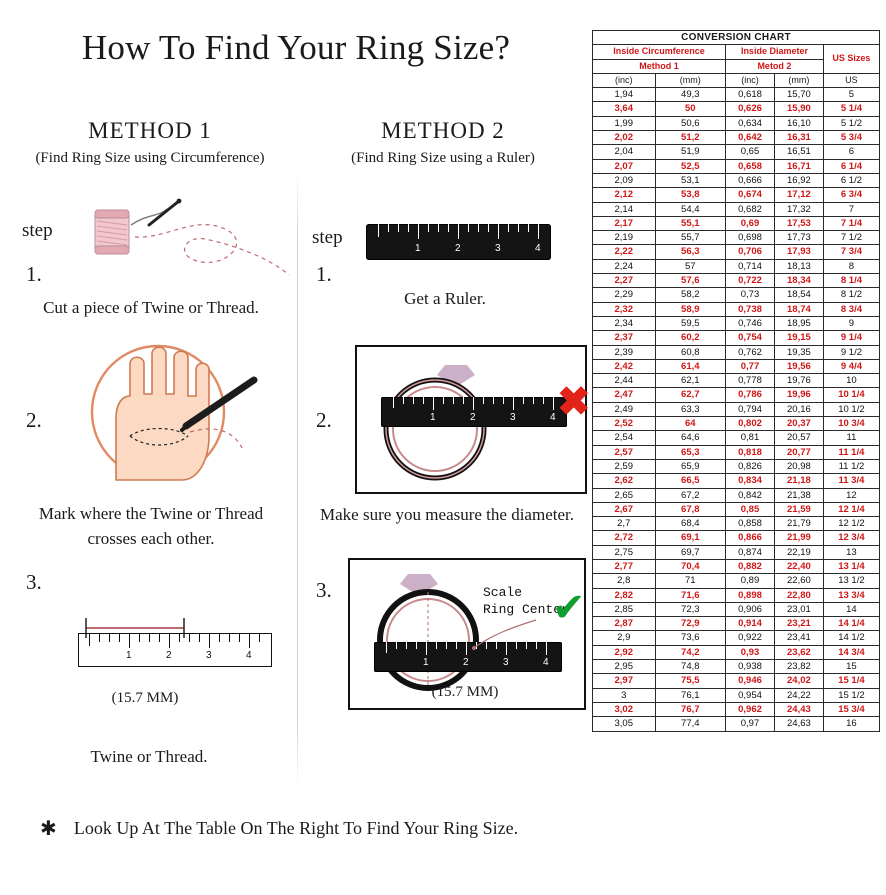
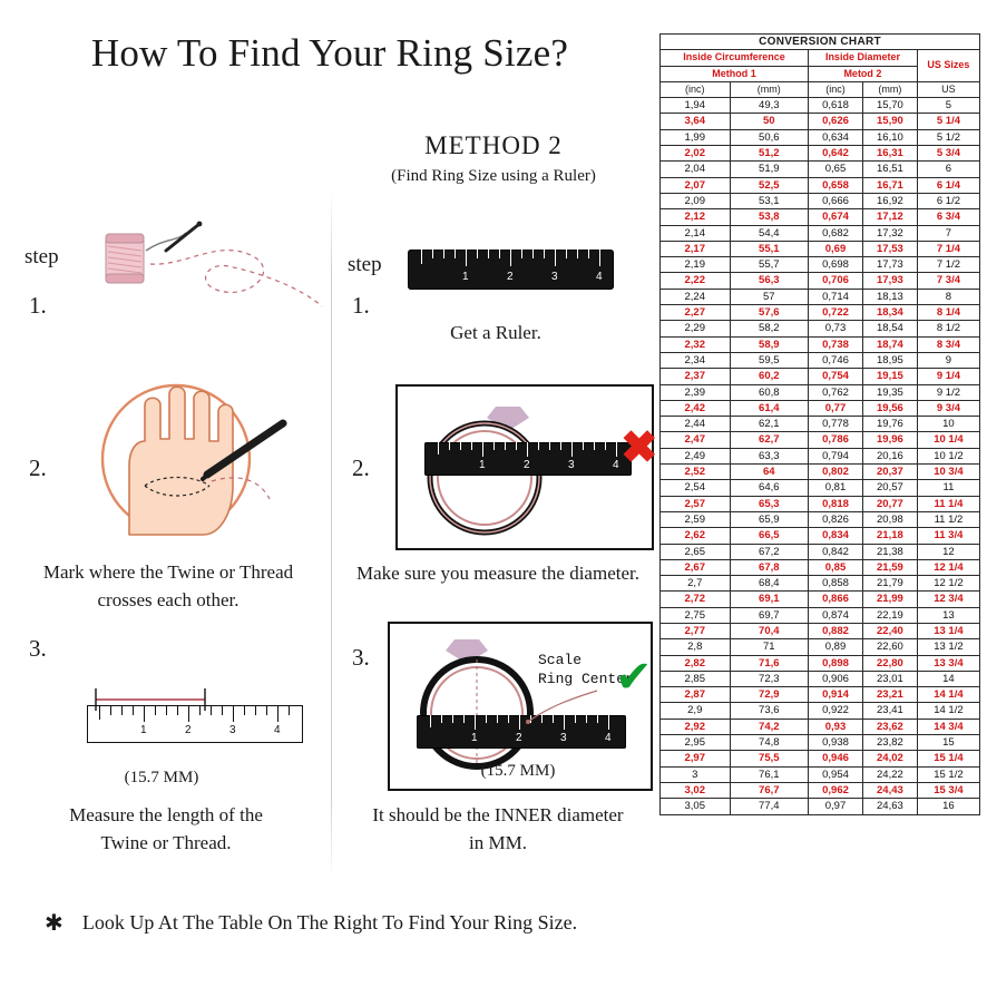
  How To Find Your Ring Size?
- METHOD 1
- (Find Ring Size using Circumference)
  METHOD 2
  (Find Ring Size using a Ruler)
  step
  1.
- Cut a piece of Twine or Thread.
  2.
  Mark where the Twine or Thread
  crosses each other.
  3.
  1
  2
  3
  4
  (15.7 MM)
+ Measure the length of the
  Twine or Thread.
  step
  1.
  1
  2
  3
  4
  Get a Ruler.
  2.
  1
  2
  3
  4
  ✖
  Make sure you measure the diameter.
  3.
  1
  2
  3
  4
  Scale
  Ring Center
  ✔
  (15.7 MM)
+ It should be the INNER diameter
+ in MM.
  ✱
  Look Up At The Table On The Right To Find Your Ring Size.
  CONVERSION CHART
  Inside Circumference	Inside Diameter	US Sizes
  Method 1	Metod 2
  (inc)	(mm)	(inc)	(mm)	US
  1,94	49,3	0,618	15,70	5
  3,64	50	0,626	15,90	5 1/4
  1,99	50,6	0,634	16,10	5 1/2
  2,02	51,2	0,642	16,31	5 3/4
  2,04	51,9	0,65	16,51	6
  2,07	52,5	0,658	16,71	6 1/4
  2,09	53,1	0,666	16,92	6 1/2
  2,12	53,8	0,674	17,12	6 3/4
  2,14	54,4	0,682	17,32	7
  2,17	55,1	0,69	17,53	7 1/4
  2,19	55,7	0,698	17,73	7 1/2
  2,22	56,3	0,706	17,93	7 3/4
  2,24	57	0,714	18,13	8
  2,27	57,6	0,722	18,34	8 1/4
  2,29	58,2	0,73	18,54	8 1/2
  2,32	58,9	0,738	18,74	8 3/4
  2,34	59,5	0,746	18,95	9
  2,37	60,2	0,754	19,15	9 1/4
  2,39	60,8	0,762	19,35	9 1/2
- 2,42	61,4	0,77	19,56	9 4/4
+ 2,42	61,4	0,77	19,56	9 3/4
  2,44	62,1	0,778	19,76	10
  2,47	62,7	0,786	19,96	10 1/4
  2,49	63,3	0,794	20,16	10 1/2
  2,52	64	0,802	20,37	10 3/4
  2,54	64,6	0,81	20,57	11
  2,57	65,3	0,818	20,77	11 1/4
  2,59	65,9	0,826	20,98	11 1/2
  2,62	66,5	0,834	21,18	11 3/4
  2,65	67,2	0,842	21,38	12
  2,67	67,8	0,85	21,59	12 1/4
  2,7	68,4	0,858	21,79	12 1/2
  2,72	69,1	0,866	21,99	12 3/4
  2,75	69,7	0,874	22,19	13
  2,77	70,4	0,882	22,40	13 1/4
  2,8	71	0,89	22,60	13 1/2
  2,82	71,6	0,898	22,80	13 3/4
  2,85	72,3	0,906	23,01	14
  2,87	72,9	0,914	23,21	14 1/4
  2,9	73,6	0,922	23,41	14 1/2
  2,92	74,2	0,93	23,62	14 3/4
  2,95	74,8	0,938	23,82	15
  2,97	75,5	0,946	24,02	15 1/4
  3	76,1	0,954	24,22	15 1/2
  3,02	76,7	0,962	24,43	15 3/4
  3,05	77,4	0,97	24,63	16
